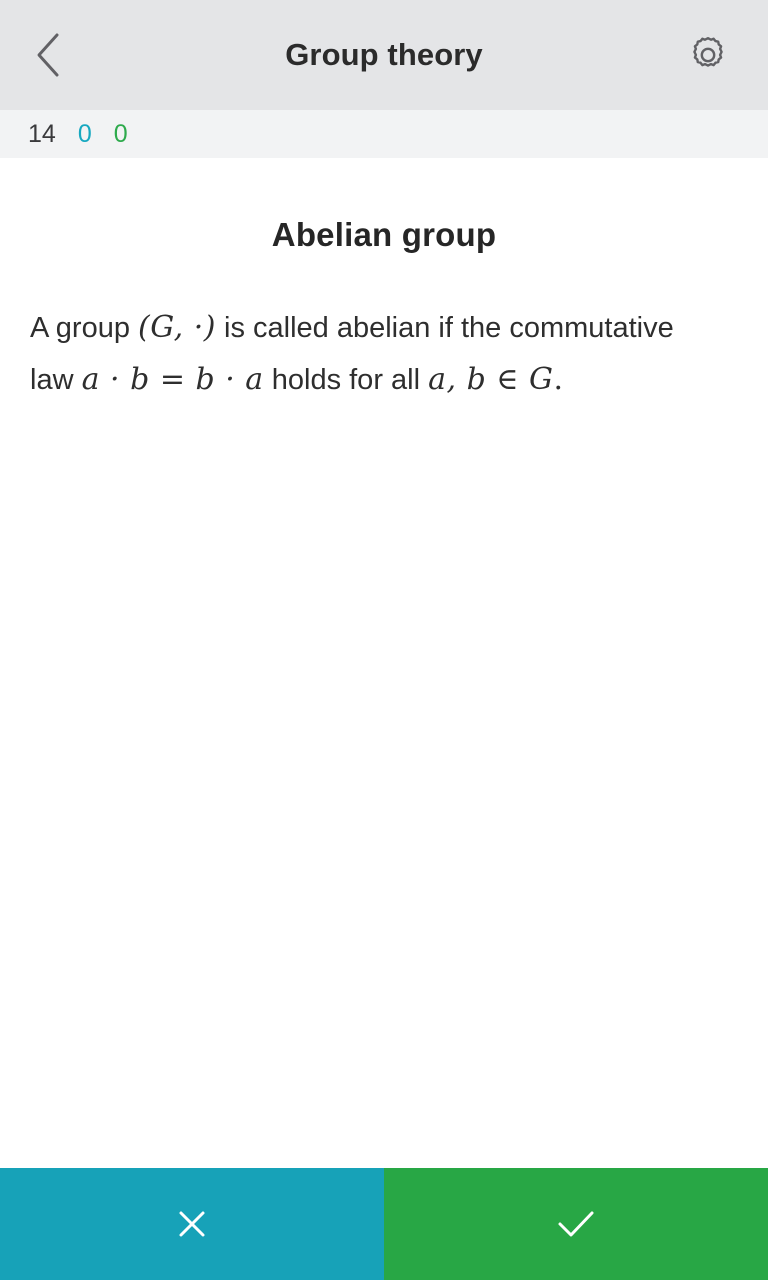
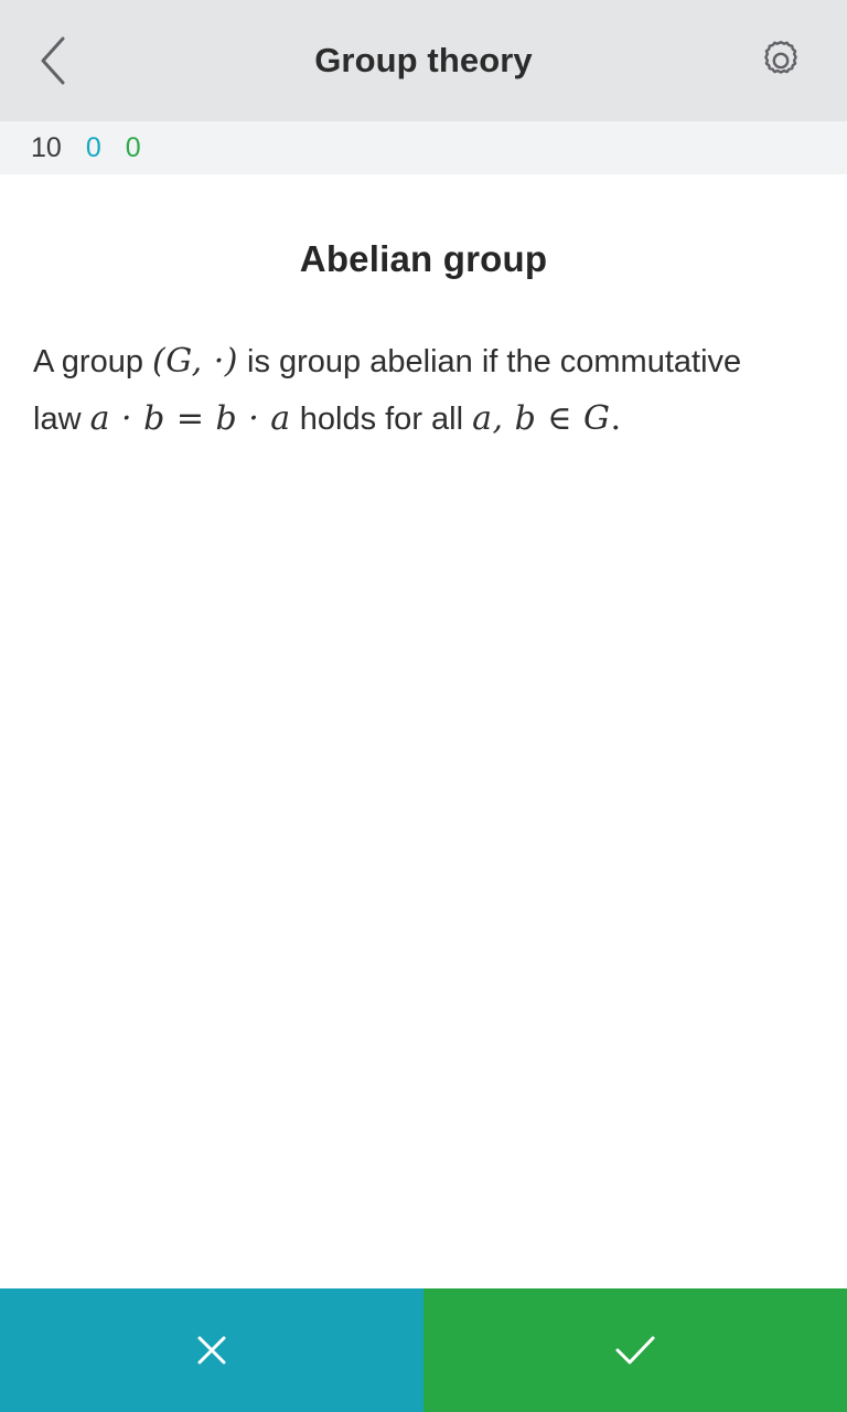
  Group theory
- 14
+ 10
  0
  0
  Abelian group
- A group (G, ·) is called abelian if the commutative law a · b = b · a holds for all a, b ∈ G.
+ A group (G, ·) is group abelian if the commutative law a · b = b · a holds for all a, b ∈ G.
